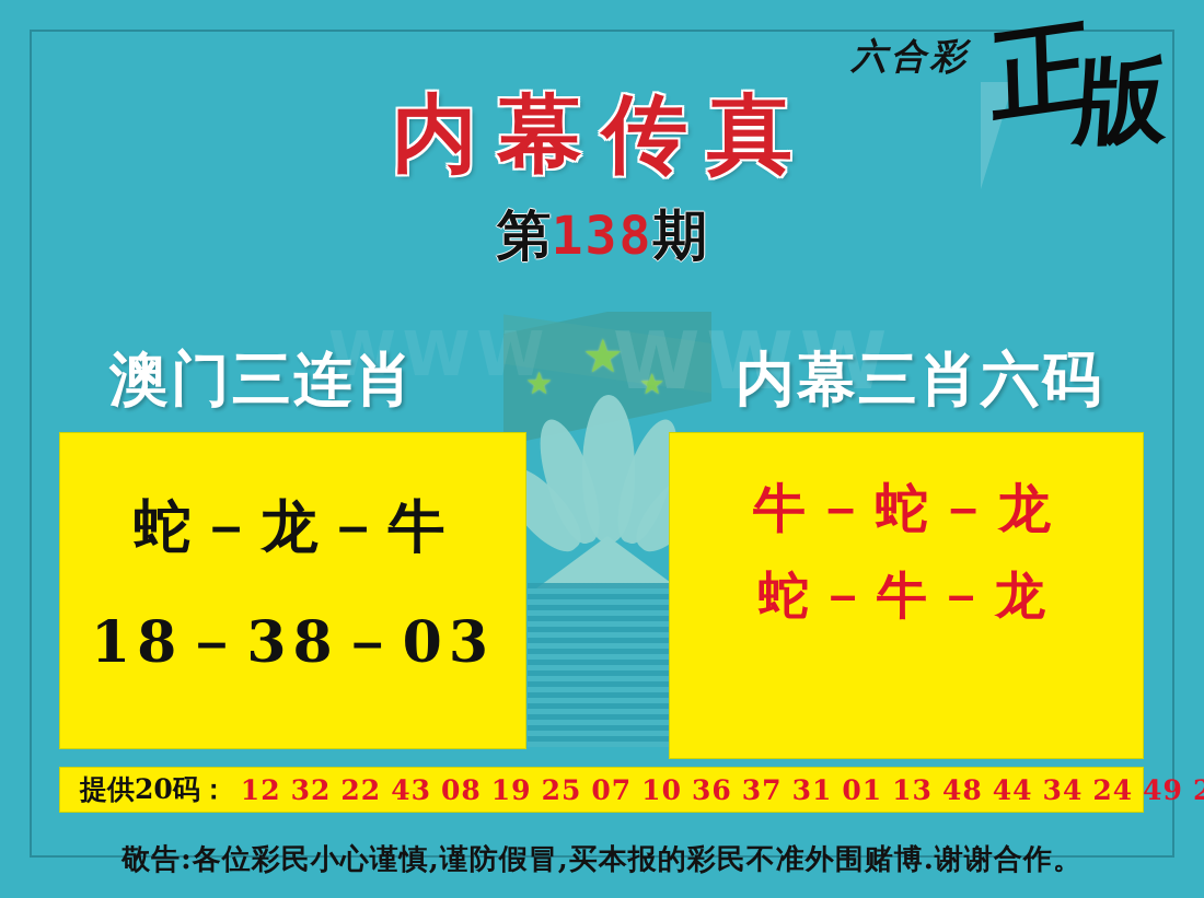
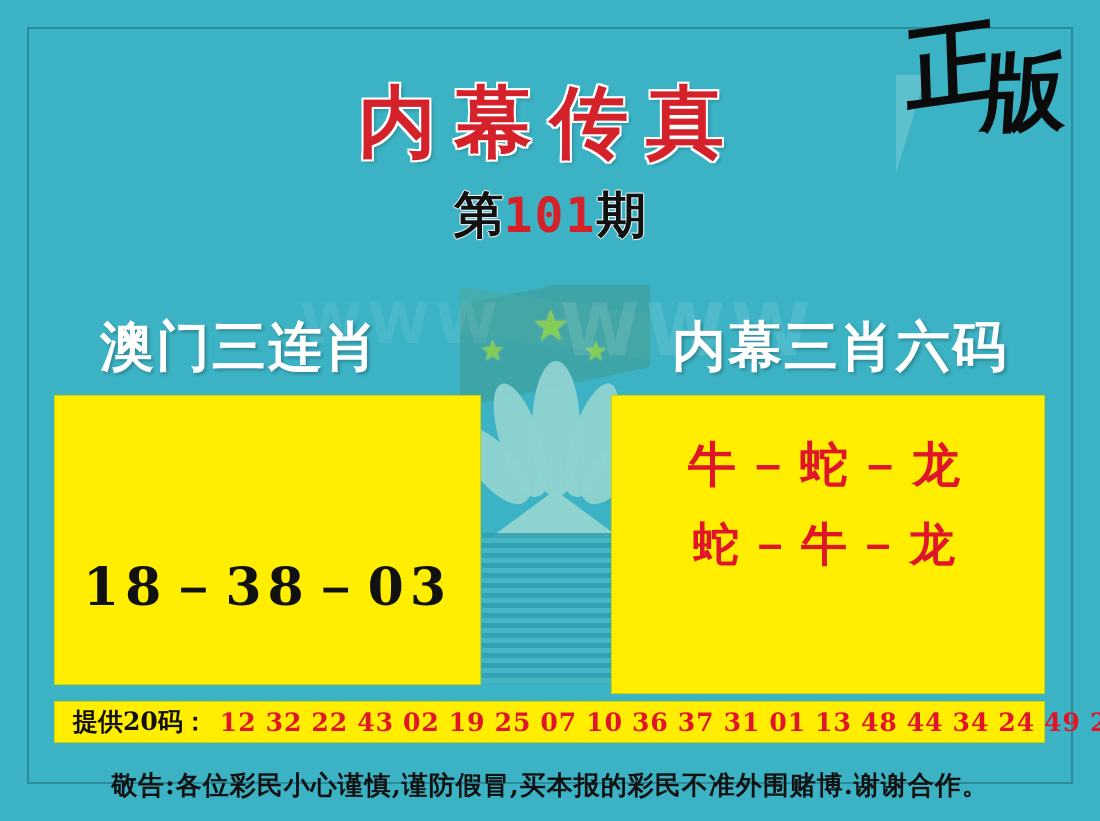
  ★
  ★
  ★
  WWW
  WWW
- 六合彩
  内幕传真
- 第138期
+ 第101期
  澳门三连肖
  内幕三肖六码
- 蛇－龙－牛
  18－38－03
  牛－蛇－龙
  蛇－牛－龙
  提供20码：
- 12 32 22 43 08 19 25 07 10 36 37 31 01 13 48 44 34 24 49 2
+ 12 32 22 43 02 19 25 07 10 36 37 31 01 13 48 44 34 24 49 2
  敬告:各位彩民小心谨慎,谨防假冒,买本报的彩民不准外围赌博.谢谢合作。
